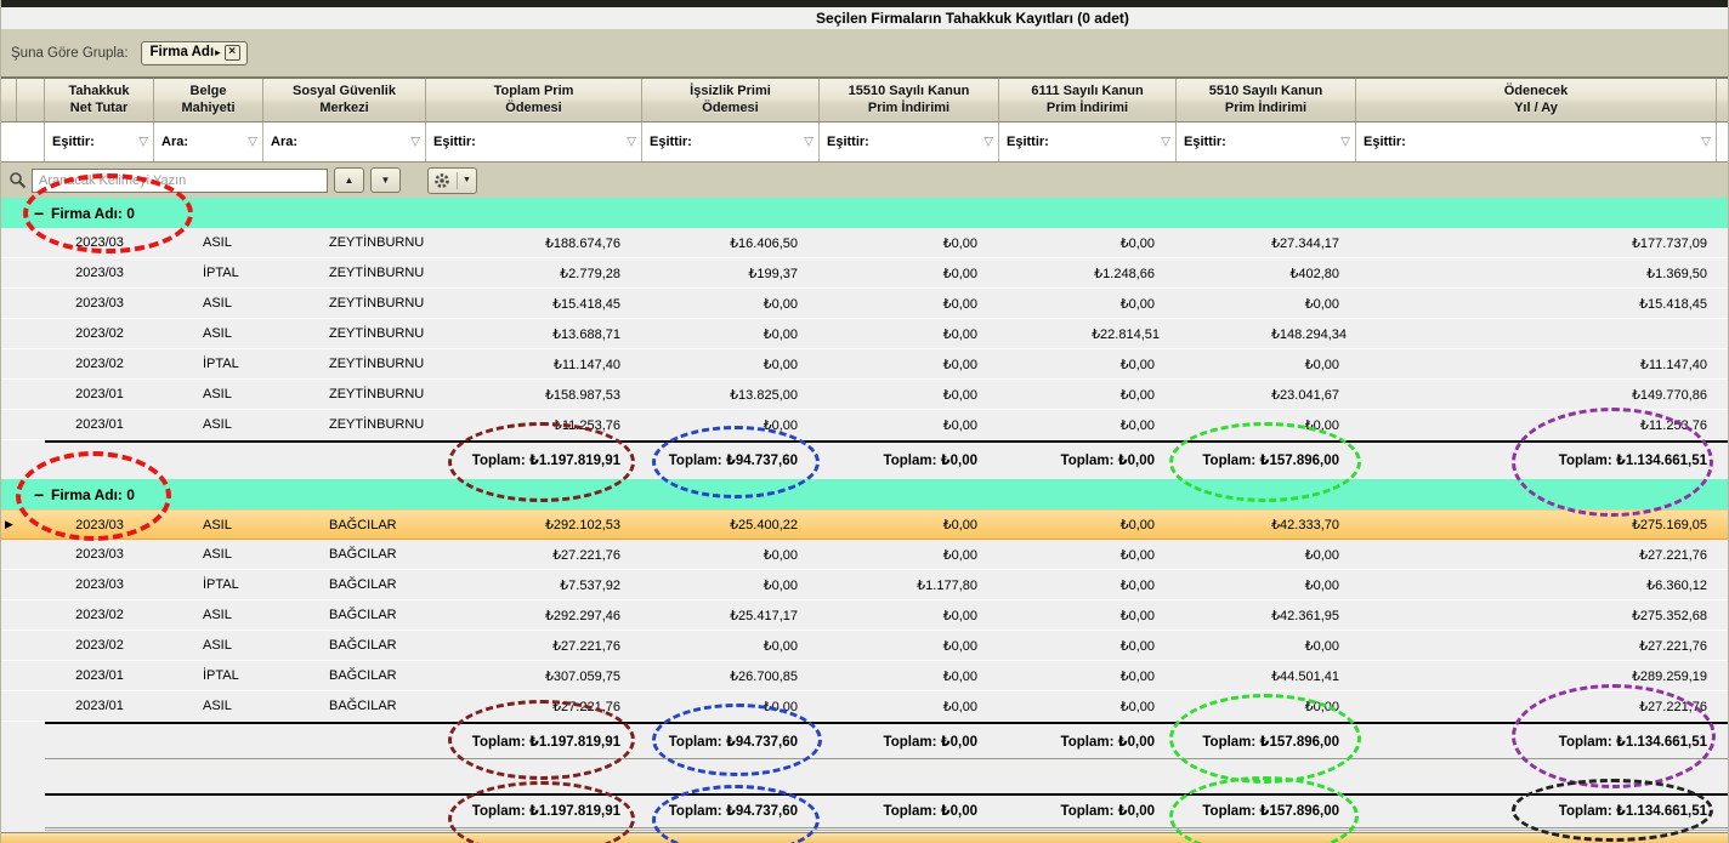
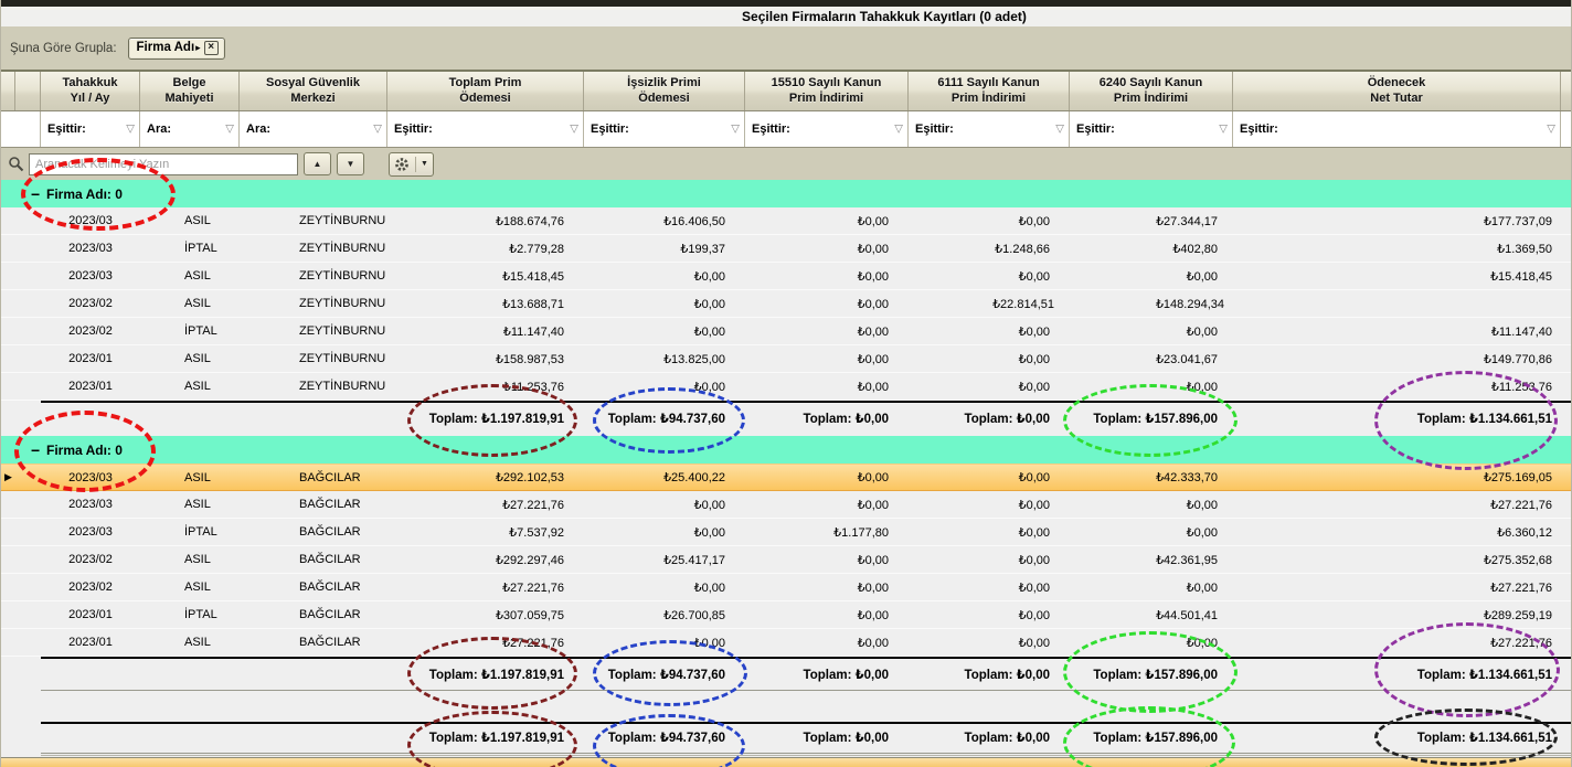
  Seçilen Firmaların Tahakkuk Kayıtları (0 adet)
  Şuna Göre Grupla:
  Firma Adı
  ▸
  ×
  Tahakkuk
- Net Tutar
+ Yıl / Ay
  Belge
  Mahiyeti
  Sosyal Güvenlik
  Merkezi
  Toplam Prim
  Ödemesi
  İşsizlik Primi
  Ödemesi
  15510 Sayılı Kanun
  Prim İndirimi
  6111 Sayılı Kanun
  Prim İndirimi
- 5510 Sayılı Kanun
+ 6240 Sayılı Kanun
  Prim İndirimi
  Ödenecek
- Yıl / Ay
+ Net Tutar
  Eşittir:
  ▽
  Ara:
  ▽
  Ara:
  ▽
  Eşittir:
  ▽
  Eşittir:
  ▽
  Eşittir:
  ▽
  Eşittir:
  ▽
  Eşittir:
  ▽
  Eşittir:
  ▽
  Aranacak Kelimeyi Yazın
  ▲
  ▼
  −
  Firma Adı: 0
  2023/03
  ASIL
  ZEYTİNBURNU
  ₺188.674,76
  ₺16.406,50
  ₺0,00
  ₺0,00
  ₺27.344,17
  ₺177.737,09
  2023/03
  İPTAL
  ZEYTİNBURNU
  ₺2.779,28
  ₺199,37
  ₺0,00
  ₺1.248,66
  ₺402,80
  ₺1.369,50
  2023/03
  ASIL
  ZEYTİNBURNU
  ₺15.418,45
  ₺0,00
  ₺0,00
  ₺0,00
  ₺0,00
  ₺15.418,45
  2023/02
  ASIL
  ZEYTİNBURNU
  ₺13.688,71
  ₺0,00
  ₺0,00
  ₺22.814,51
  ₺148.294,34
  2023/02
  İPTAL
  ZEYTİNBURNU
  ₺11.147,40
  ₺0,00
  ₺0,00
  ₺0,00
  ₺0,00
  ₺11.147,40
  2023/01
  ASIL
  ZEYTİNBURNU
  ₺158.987,53
  ₺13.825,00
  ₺0,00
  ₺0,00
  ₺23.041,67
  ₺149.770,86
  2023/01
  ASIL
  ZEYTİNBURNU
  ₺11.253,76
  ₺0,00
  ₺0,00
  ₺0,00
  ₺0,00
  ₺11.253,76
  Toplam: ₺1.197.819,91
  Toplam: ₺94.737,60
  Toplam: ₺0,00
  Toplam: ₺0,00
  Toplam: ₺157.896,00
  Toplam: ₺1.134.661,51
  −
  Firma Adı: 0
  ▶
  2023/03
  ASIL
  BAĞCILAR
  ₺292.102,53
  ₺25.400,22
  ₺0,00
  ₺0,00
  ₺42.333,70
  ₺275.169,05
  2023/03
  ASIL
  BAĞCILAR
  ₺27.221,76
  ₺0,00
  ₺0,00
  ₺0,00
  ₺0,00
  ₺27.221,76
  2023/03
  İPTAL
  BAĞCILAR
  ₺7.537,92
  ₺0,00
  ₺1.177,80
  ₺0,00
  ₺0,00
  ₺6.360,12
  2023/02
  ASIL
  BAĞCILAR
  ₺292.297,46
  ₺25.417,17
  ₺0,00
  ₺0,00
  ₺42.361,95
  ₺275.352,68
  2023/02
  ASIL
  BAĞCILAR
  ₺27.221,76
  ₺0,00
  ₺0,00
  ₺0,00
  ₺0,00
  ₺27.221,76
  2023/01
  İPTAL
  BAĞCILAR
  ₺307.059,75
  ₺26.700,85
  ₺0,00
  ₺0,00
  ₺44.501,41
  ₺289.259,19
  2023/01
  ASIL
  BAĞCILAR
  ₺27.221,76
  ₺0,00
  ₺0,00
  ₺0,00
  ₺0,00
  ₺27.221,76
  Toplam: ₺1.197.819,91
  Toplam: ₺94.737,60
  Toplam: ₺0,00
  Toplam: ₺0,00
  Toplam: ₺157.896,00
  Toplam: ₺1.134.661,51
  Toplam: ₺1.197.819,91
  Toplam: ₺94.737,60
  Toplam: ₺0,00
  Toplam: ₺0,00
  Toplam: ₺157.896,00
  Toplam: ₺1.134.661,51
